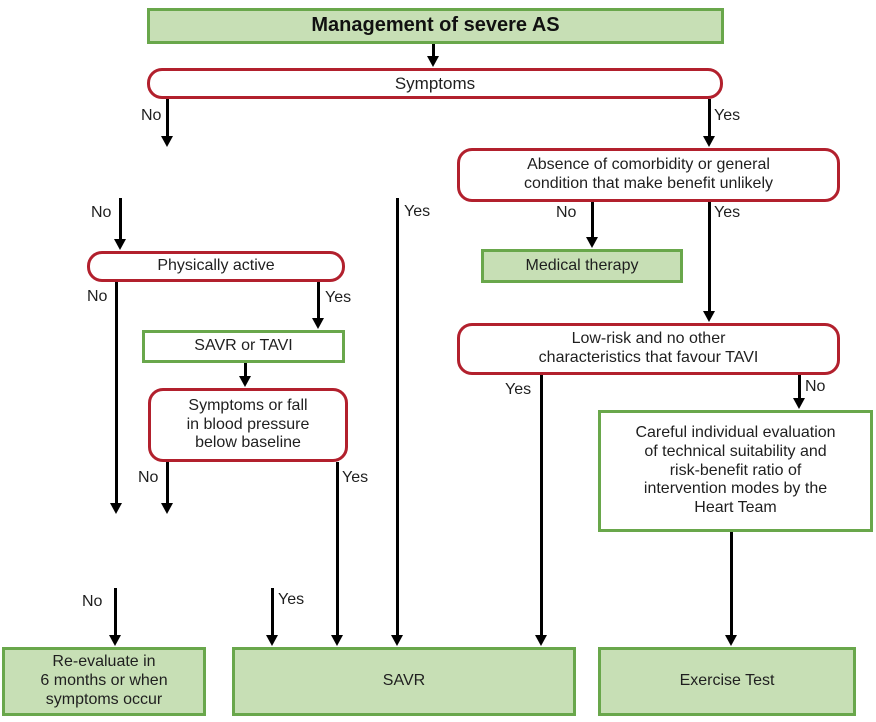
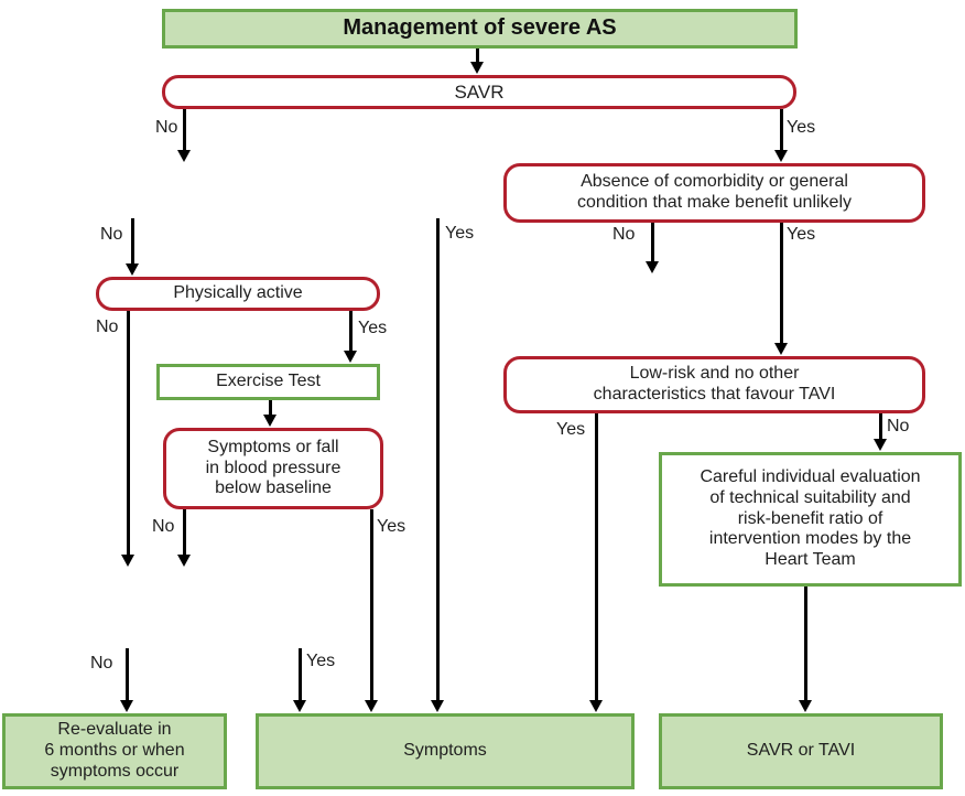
  Management of severe AS
- Symptoms
+ SAVR
  Absence of comorbidity or general
  condition that make benefit unlikely
  Physically active
- Medical therapy
- SAVR or TAVI
+ Exercise Test
  Symptoms or fall
  in blood pressure
  below baseline
  Low-risk and no other
  characteristics that favour TAVI
  Careful individual evaluation
  of technical suitability and
  risk-benefit ratio of
  intervention modes by the
  Heart Team
  Re-evaluate in
  6 months or when
  symptoms occur
- SAVR
+ Symptoms
- Exercise Test
+ SAVR or TAVI
  No
  Yes
  No
  Yes
  No
  Yes
  No
  Yes
  No
  Yes
  No
  Yes
  Yes
  No
